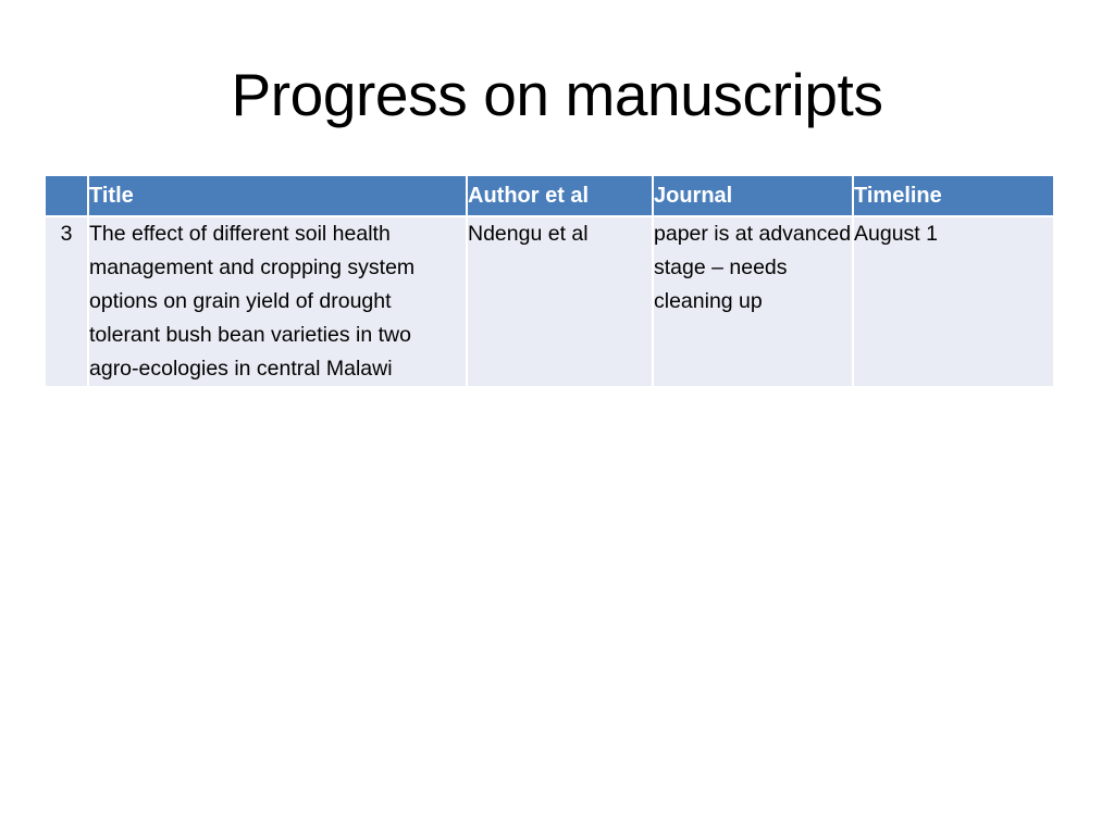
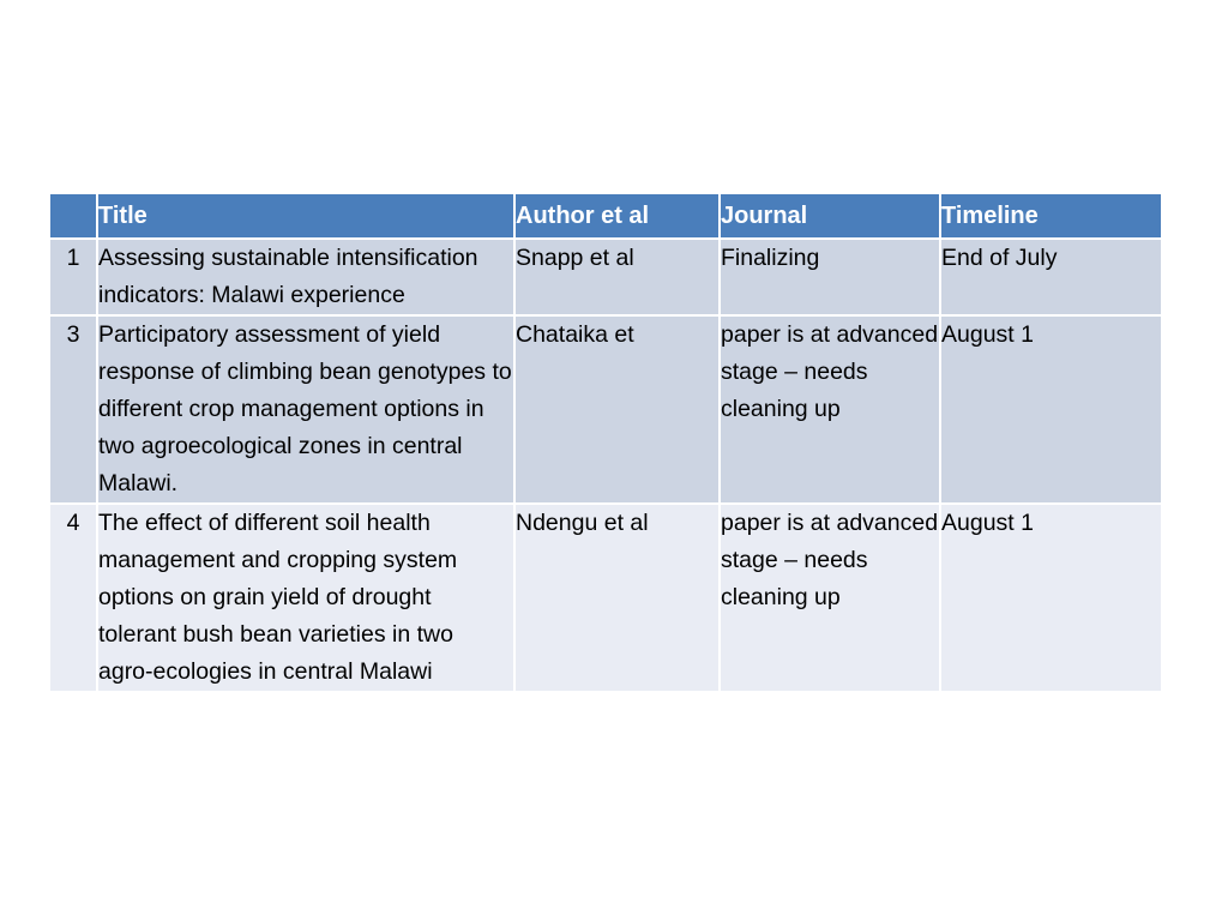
- Progress on manuscripts
  	Title	Author et al	Journal	Timeline
+ 1	Assessing sustainable intensification indicators: Malawi experience	Snapp et al	Finalizing	End of July
+ 3	Participatory assessment of yield response of climbing bean genotypes to different crop management options in two agroecological zones in central Malawi.	Chataika et	paper is at advanced stage – needs cleaning up	August 1
- 3	The effect of different soil health management and cropping system options on grain yield of drought tolerant bush bean varieties in two agro-ecologies in central Malawi	Ndengu et al	paper is at advanced stage – needs cleaning up	August 1
+ 4	The effect of different soil health management and cropping system options on grain yield of drought tolerant bush bean varieties in two agro-ecologies in central Malawi	Ndengu et al	paper is at advanced stage – needs cleaning up	August 1
